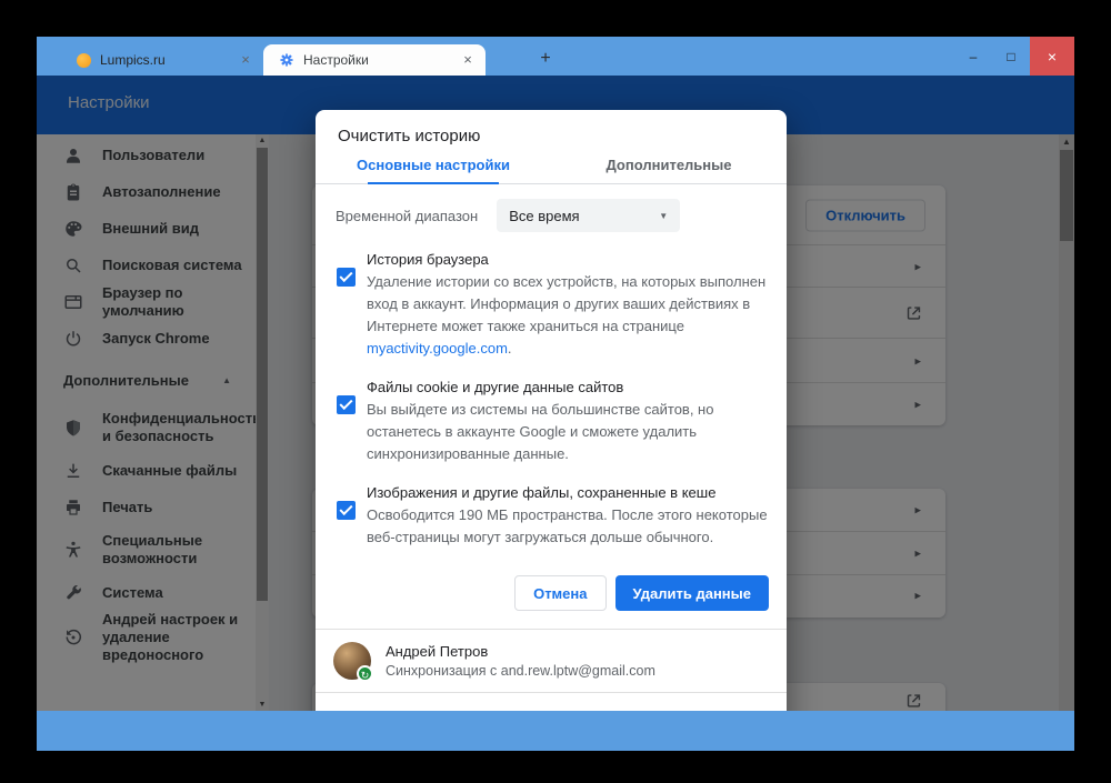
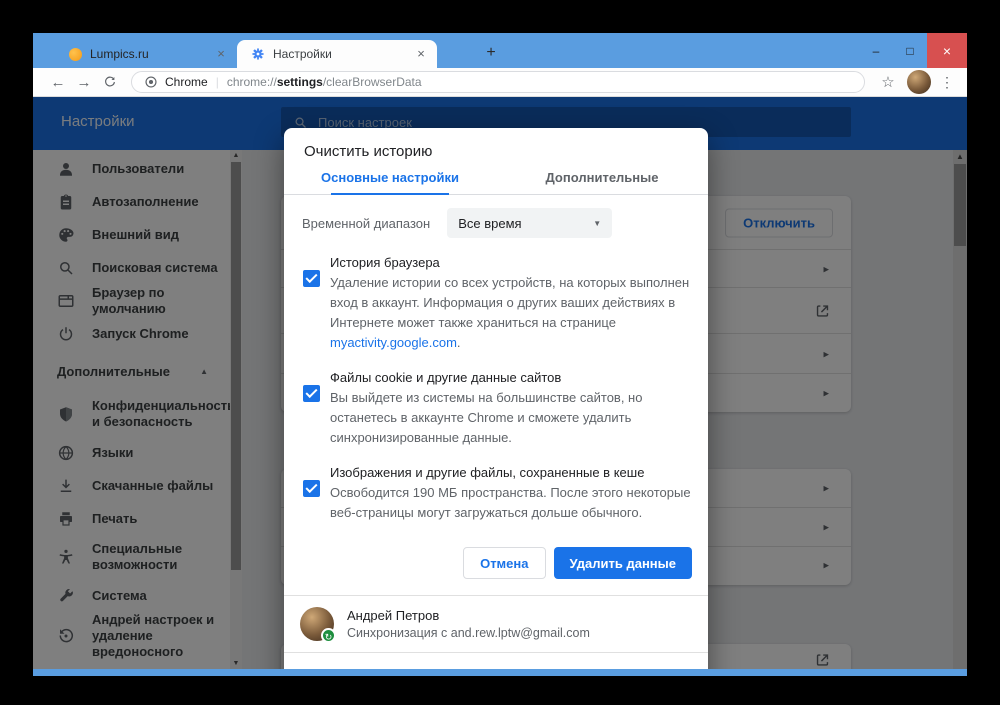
  Lumpics.ru
  ×
  Настройки
  ×
  +
  –
  □
  ×
+ ←
+ →
+ Chrome
+ |
+ chrome://settings/clearBrowserData
+ ☆
+ ⋮
  Настройки
+ Поиск настроек
  Пользователи
  Автозаполнение
  Внешний вид
  Поисковая система
  Браузер по умолчанию
  Запуск Chrome
  Дополнительные
  ▲
  Конфиденциальнос и безопасность
+ Языки
  Скачанные файлы
  Печать
  Специальные возможности
  Система
  Андрей настроек и удаление вредоносного
  Отключить
  ▸
  ▸
  ▸
  ▸
  ▸
  ▸
  ▲
  Очистить историю
  Основные настройки
  Дополнительные
  Временной диапазон
  Все время
  ▼
  История браузера
  Удаление истории со всех устройств, на которых выполнен вход в аккаунт. Информация о других ваших действиях в Интернете может также храниться на странице myactivity.google.com.
  Файлы cookie и другие данные сайтов
- Вы выйдете из системы на большинстве сайтов, но останетесь в аккаунте Google и сможете удалить синхронизированные данные.
+ Вы выйдете из системы на большинстве сайтов, но останетесь в аккаунте Chrome и сможете удалить синхронизированные данные.
  Изображения и другие файлы, сохраненные в кеше
  Освободится 190 МБ пространства. После этого некоторые веб-страницы могут загружаться дольше обычного.
  Отмена
  Удалить данные
  ↻
  Андрей Петров
  Синхронизация с and.rew.lptw@gmail.com
